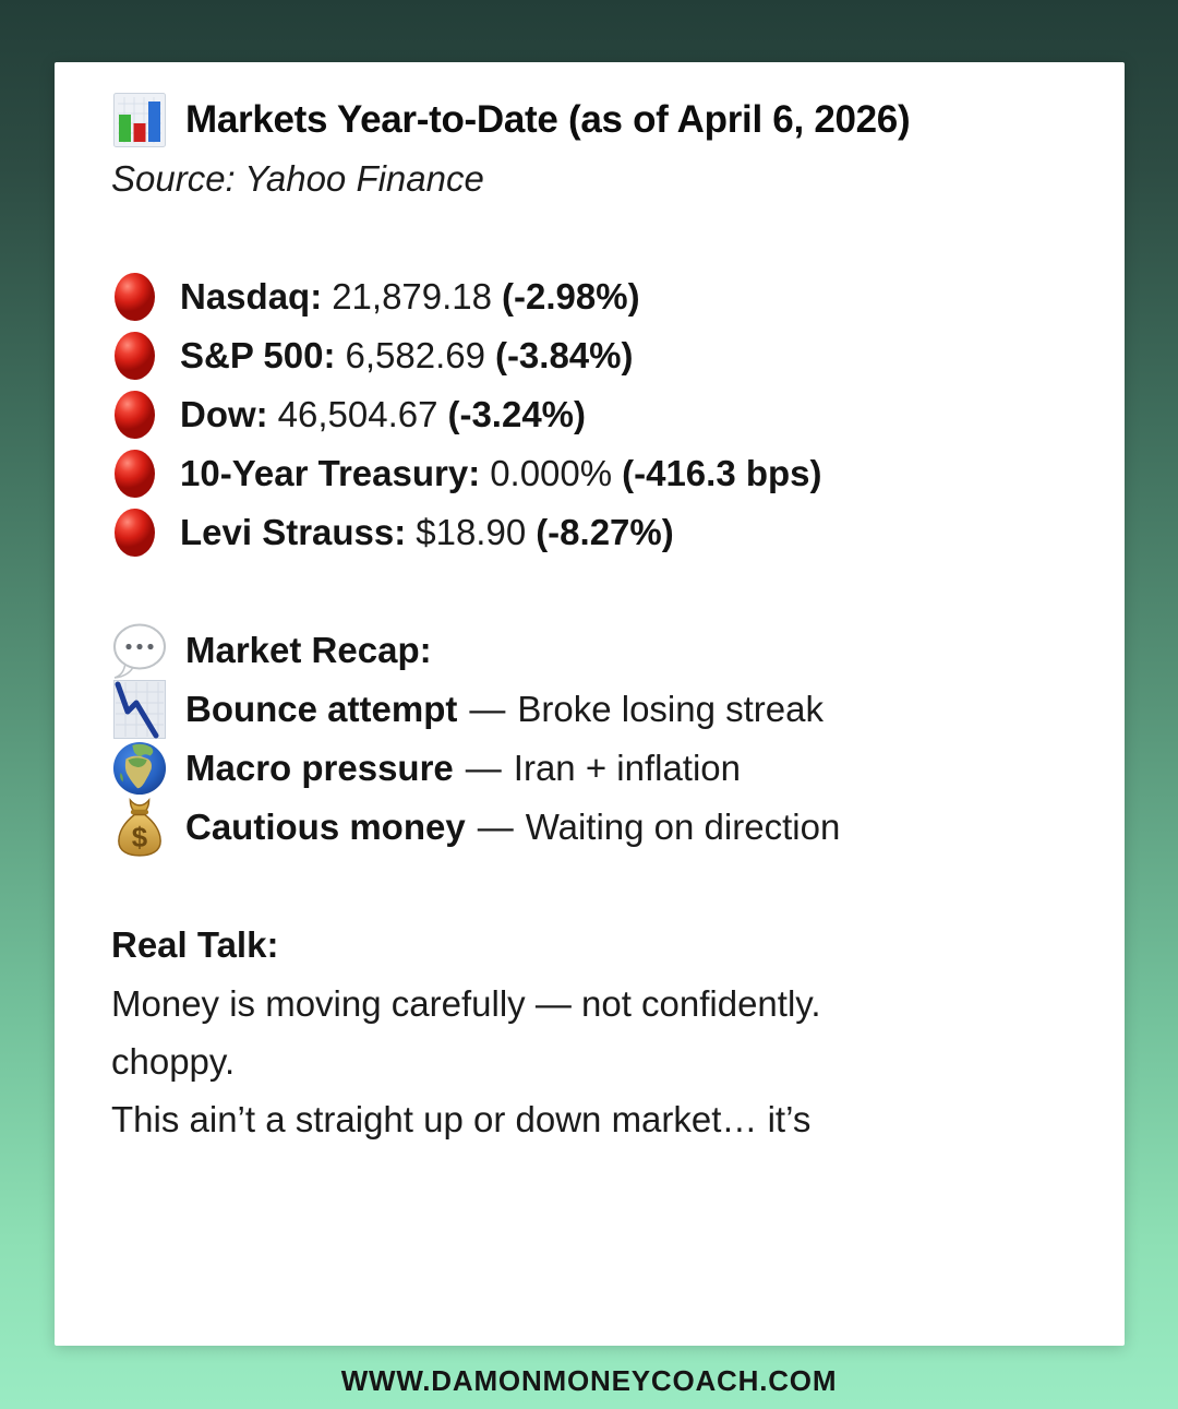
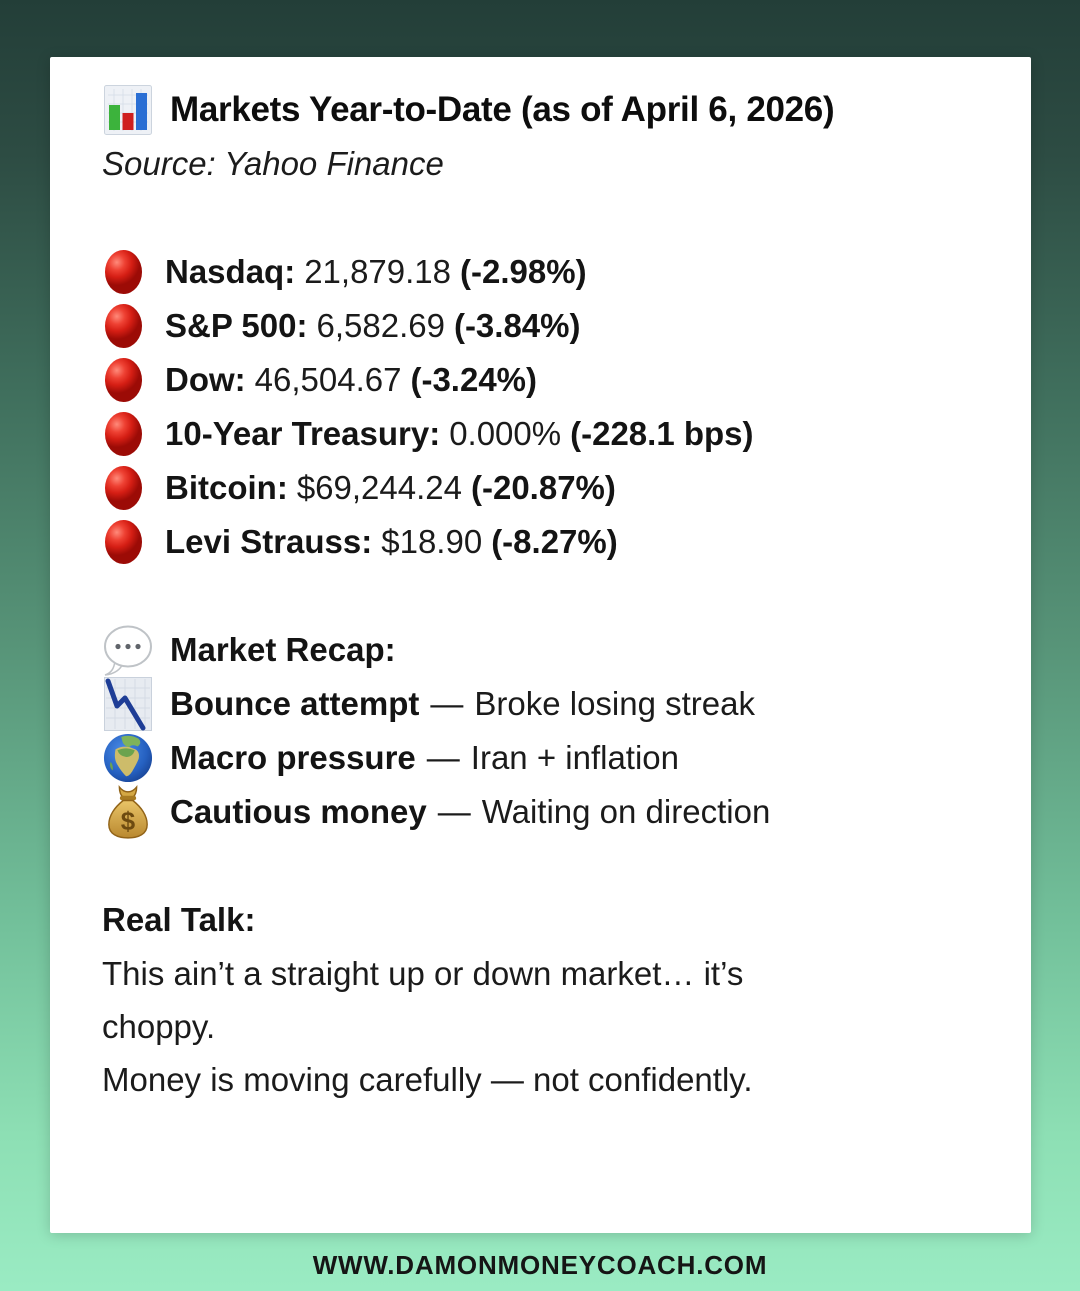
  Markets Year-to-Date (as of April 6, 2026)
  Source: Yahoo Finance
  Nasdaq:
  21,879.18
  (-2.98%)
  S&P 500:
  6,582.69
  (-3.84%)
  Dow:
  46,504.67
  (-3.24%)
  10-Year Treasury:
  0.000%
- (-416.3 bps)
+ (-228.1 bps)
+ Bitcoin:
+ $69,244.24
+ (-20.87%)
  Levi Strauss:
  $18.90
  (-8.27%)
  Market Recap:
  Bounce attempt
  —
  Broke losing streak
  Macro pressure
  —
  Iran + inflation
  $
  Cautious money
  —
  Waiting on direction
  Real Talk:
- Money is moving carefully — not confidently.
+ This ain’t a straight up or down market… it’s
  choppy.
- This ain’t a straight up or down market… it’s
+ Money is moving carefully — not confidently.
  WWW.DAMONMONEYCOACH.COM
